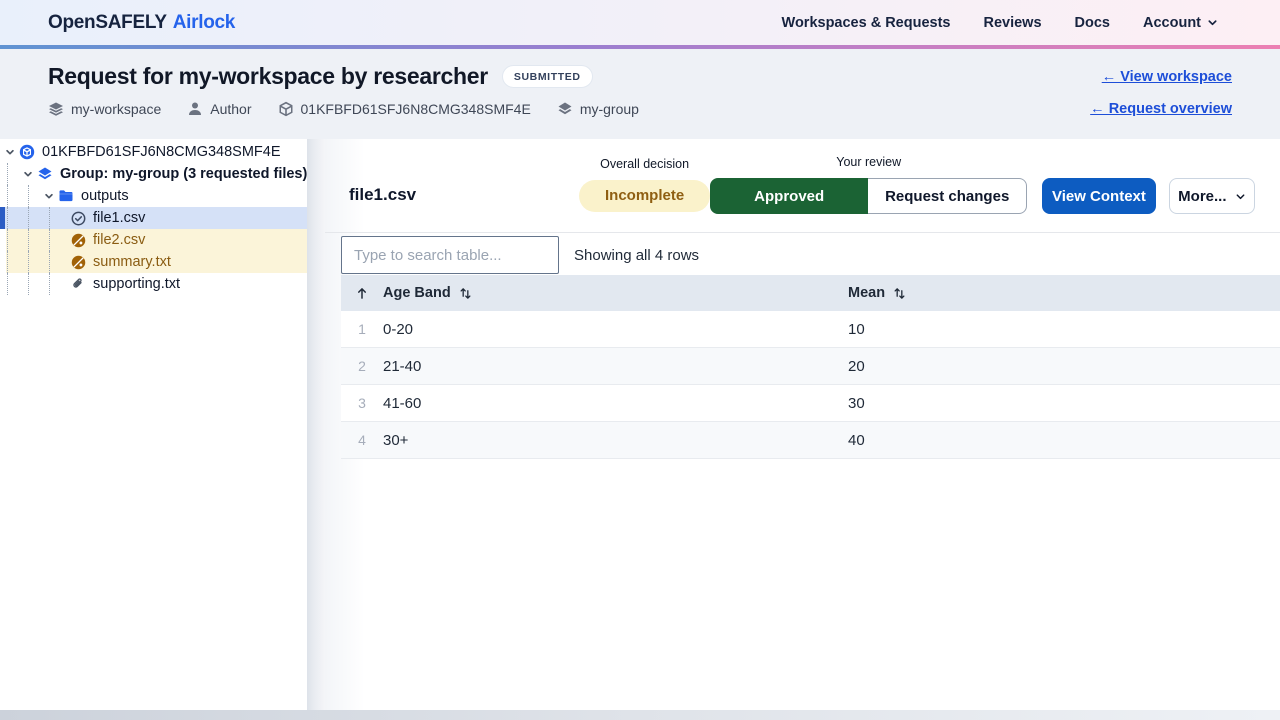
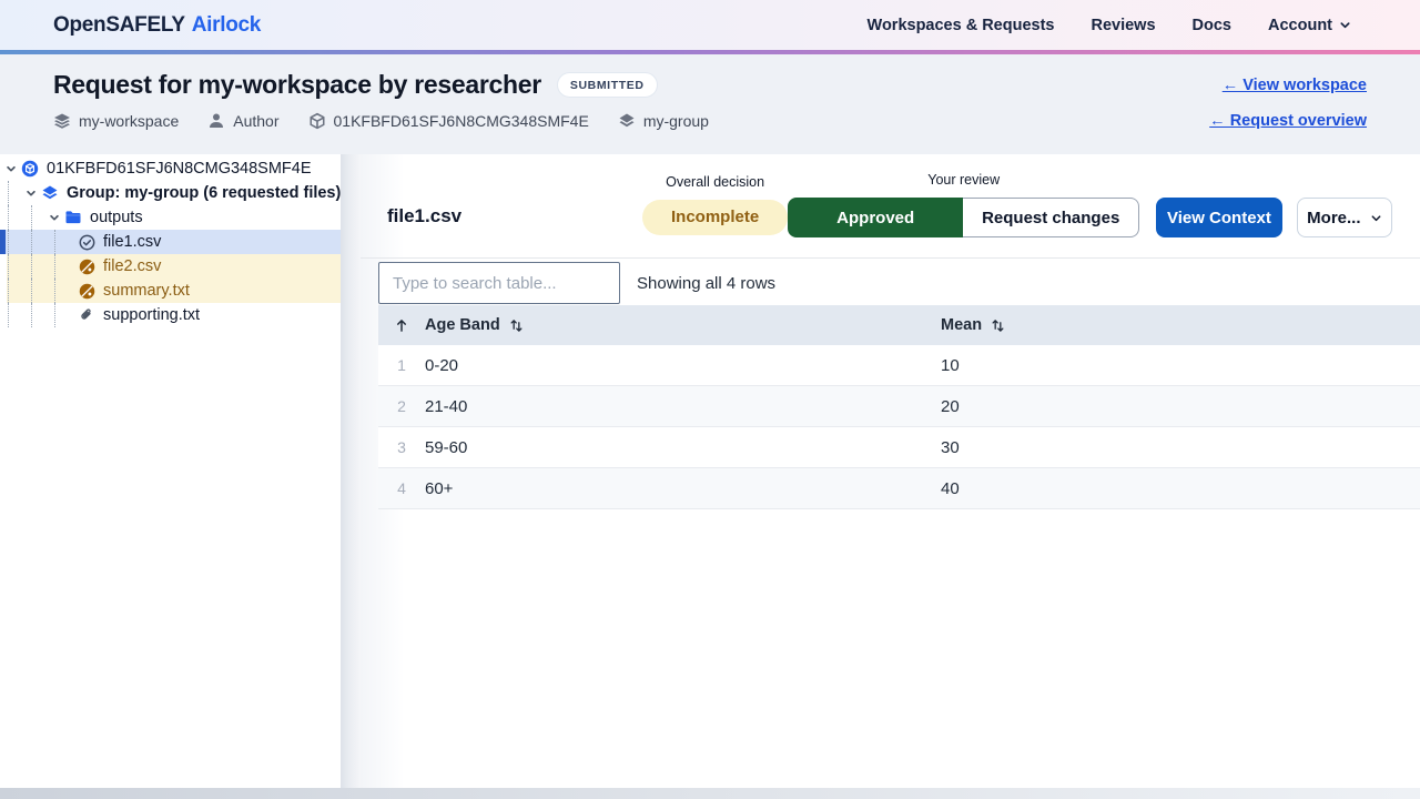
  OpenSAFELY
  Airlock
  Workspaces & Requests
  Reviews
  Docs
  Account
  Request for my-workspace by researcher
  SUBMITTED
  ← View workspace
  my-workspace
  Author
  01KFBFD61SFJ6N8CMG348SMF4E
  my-group
  ← Request overview
  01KFBFD61SFJ6N8CMG348SMF4E
- Group: my-group (3 requested files)
+ Group: my-group (6 requested files)
  outputs
  file1.csv
  file2.csv
  summary.txt
  supporting.txt
  file1.csv
  Overall decision
  Incomplete
  Your review
  Approved
  Request changes
  View Context
  More...
  Type to search table...
  Showing all 4 rows
  Age Band
  Mean
  1
  0-20
  10
  2
  21-40
  20
  3
- 41-60
+ 59-60
  30
  4
- 30+
+ 60+
  40
